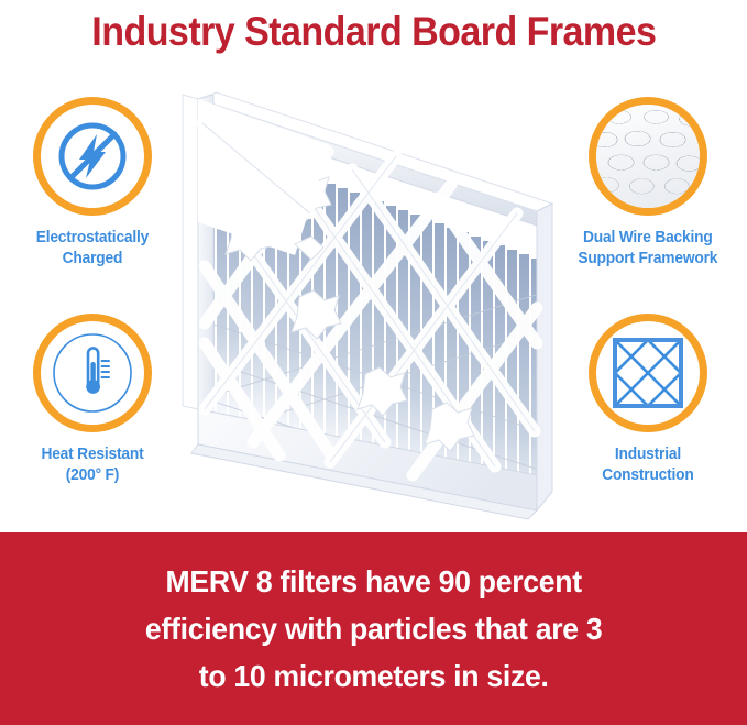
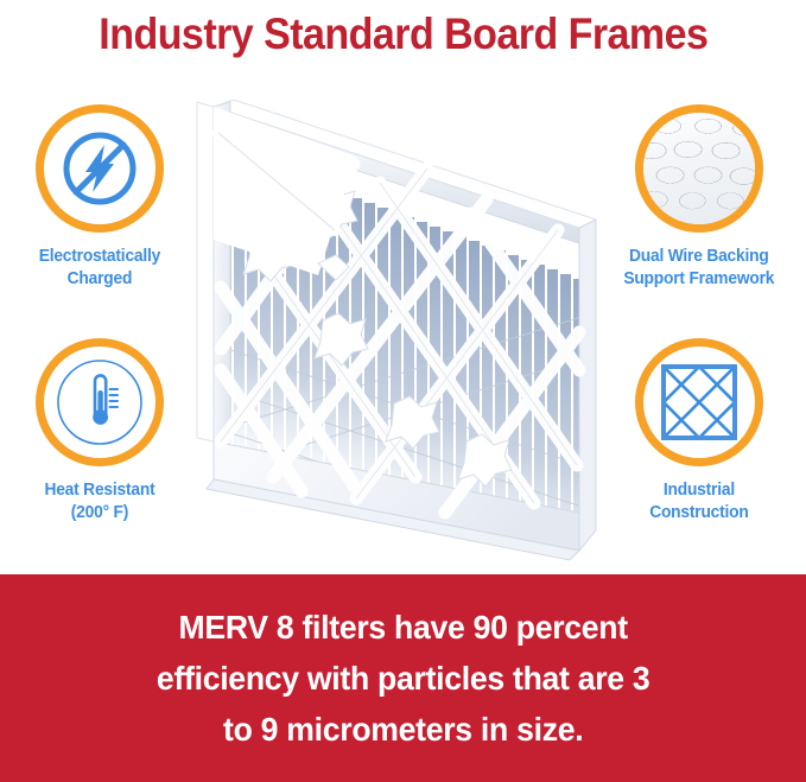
  Industry Standard Board Frames
  Electrostatically
  Charged
  Heat Resistant
  (200° F)
  Dual Wire Backing
  Support Framework
  Industrial
  Construction
  MERV 8 filters have 90 percent
  efficiency with particles that are 3
- to 10 micrometers in size.
+ to 9 micrometers in size.
